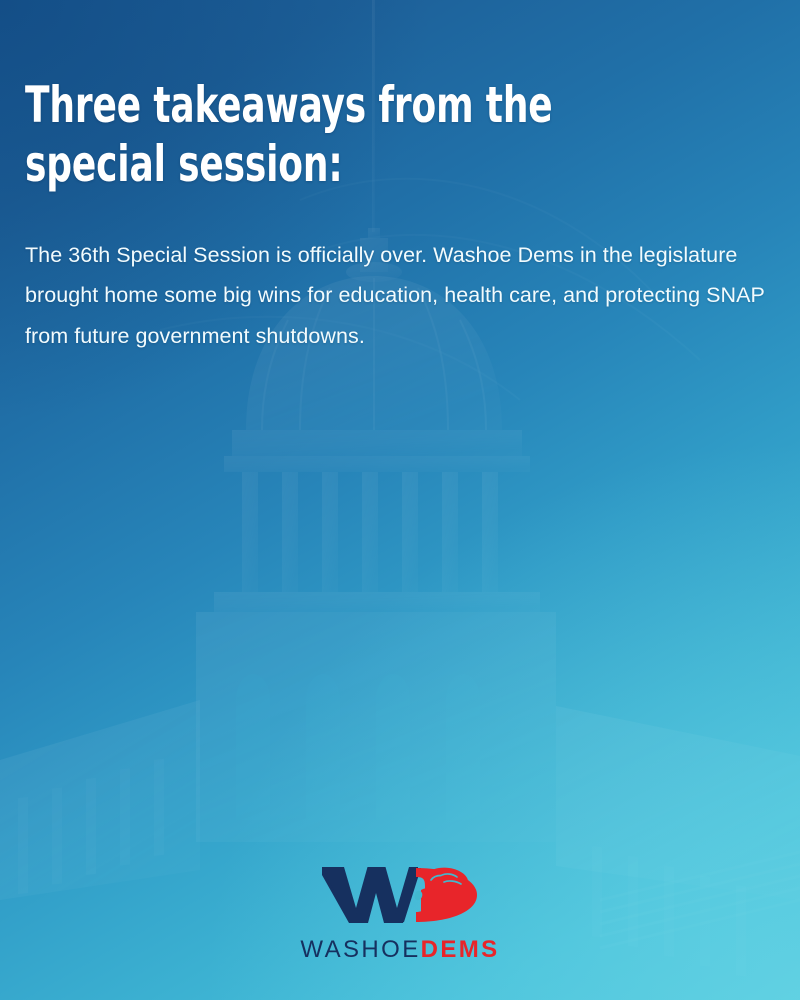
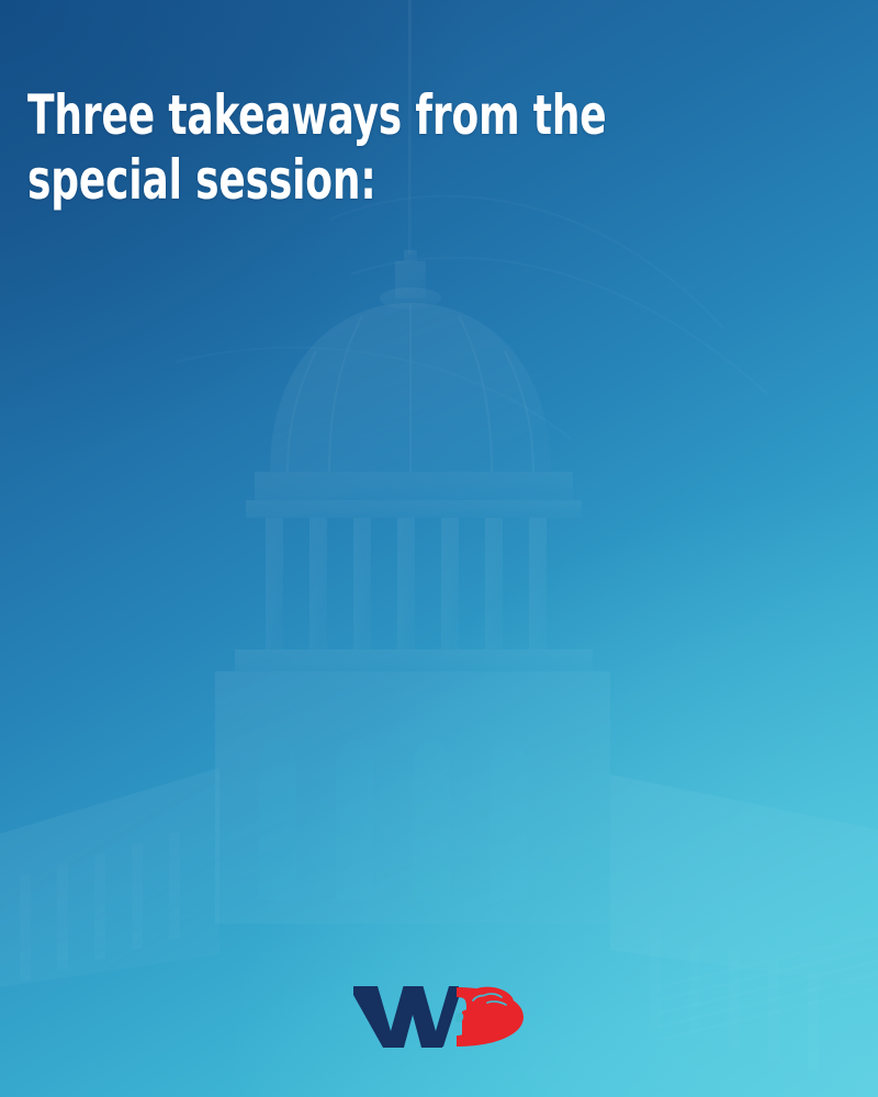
  Three takeaways from the
  special session:
- The 36th Special Session is officially over. Washoe Dems in the legislature brought home some big wins for education, health care, and protecting SNAP from future government shutdowns.
- WASHOEDEMS
